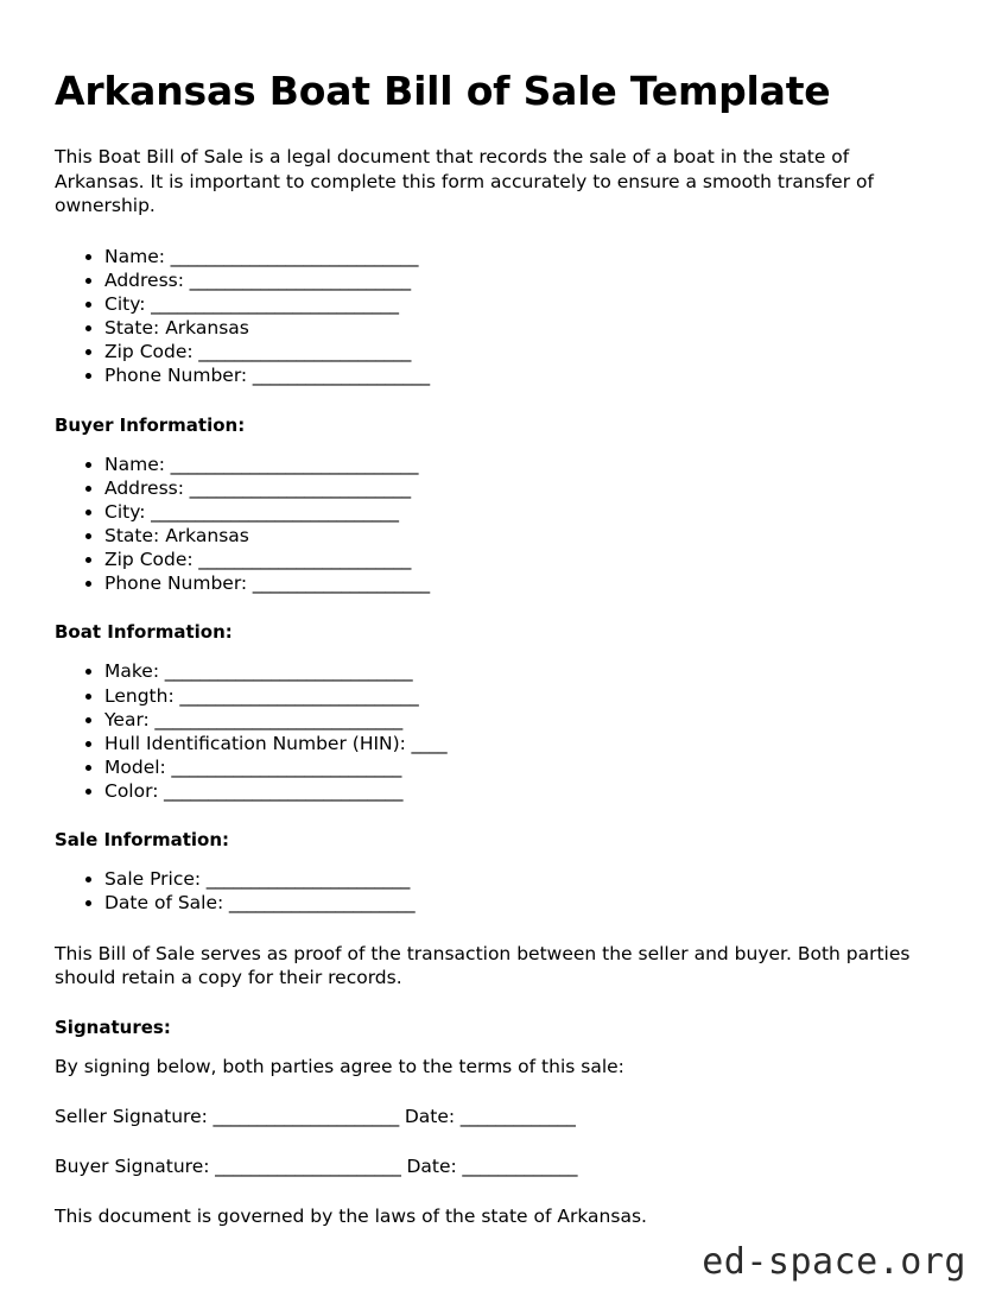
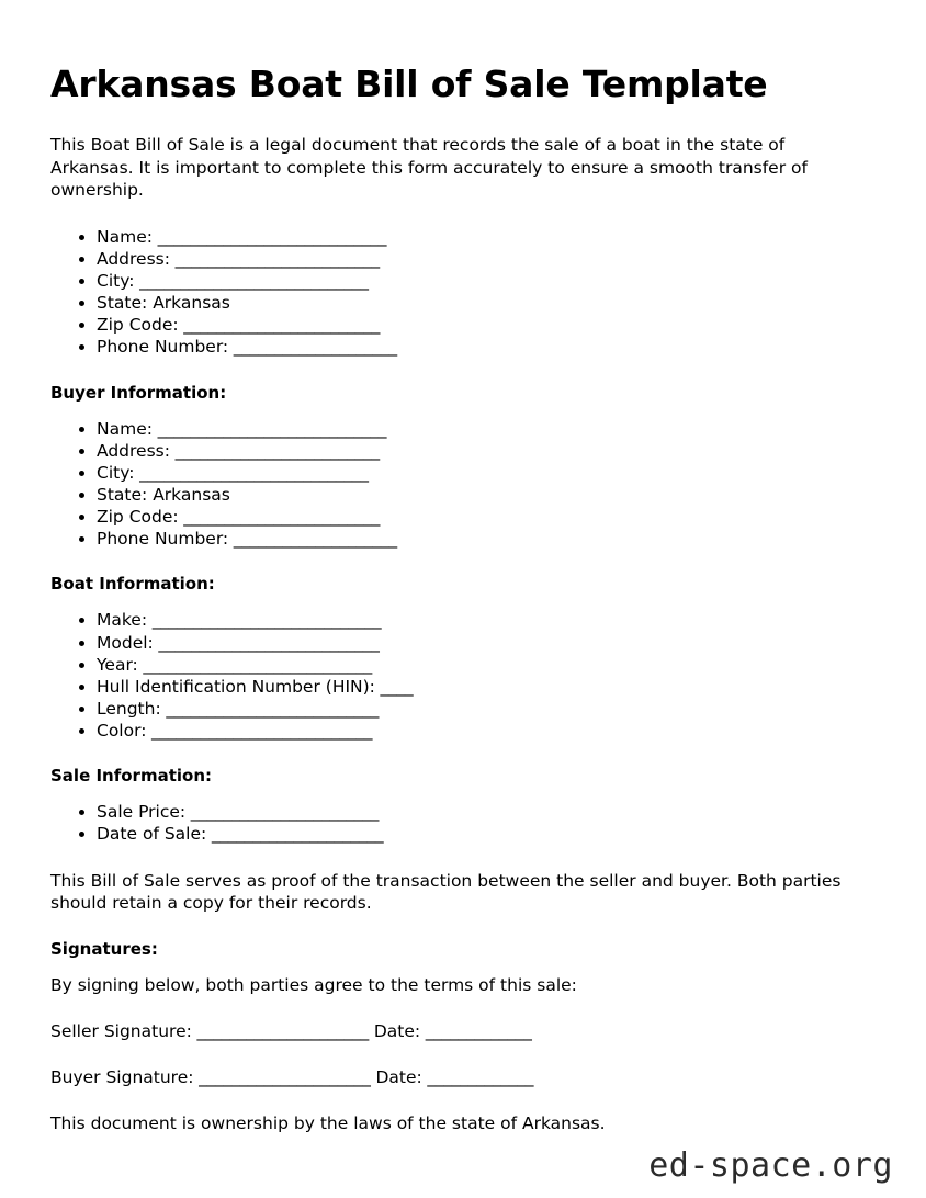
  Arkansas Boat Bill of Sale Template
  This Boat Bill of Sale is a legal document that records the sale of a boat in the state of Arkansas. It is important to complete this form accurately to ensure a smooth transfer of ownership.
  Name: ____________________________
  Address: _________________________
  City: ____________________________
  State: Arkansas
  Zip Code: ________________________
  Phone Number: ____________________
  Buyer Information:
  Name: ____________________________
  Address: _________________________
  City: ____________________________
  State: Arkansas
  Zip Code: ________________________
  Phone Number: ____________________
  Boat Information:
  Make: ____________________________
- Length: ___________________________
+ Model: ___________________________
  Year: ____________________________
  Hull Identification Number (HIN): ____
- Model: __________________________
+ Length: __________________________
  Color: ___________________________
  Sale Information:
  Sale Price: _______________________
  Date of Sale: _____________________
  This Bill of Sale serves as proof of the transaction between the seller and buyer. Both parties should retain a copy for their records.
  Signatures:
  By signing below, both parties agree to the terms of this sale:
  Seller Signature: _____________________ Date: _____________
  Buyer Signature: _____________________ Date: _____________
- This document is governed by the laws of the state of Arkansas.
+ This document is ownership by the laws of the state of Arkansas.
  ed-space.org
